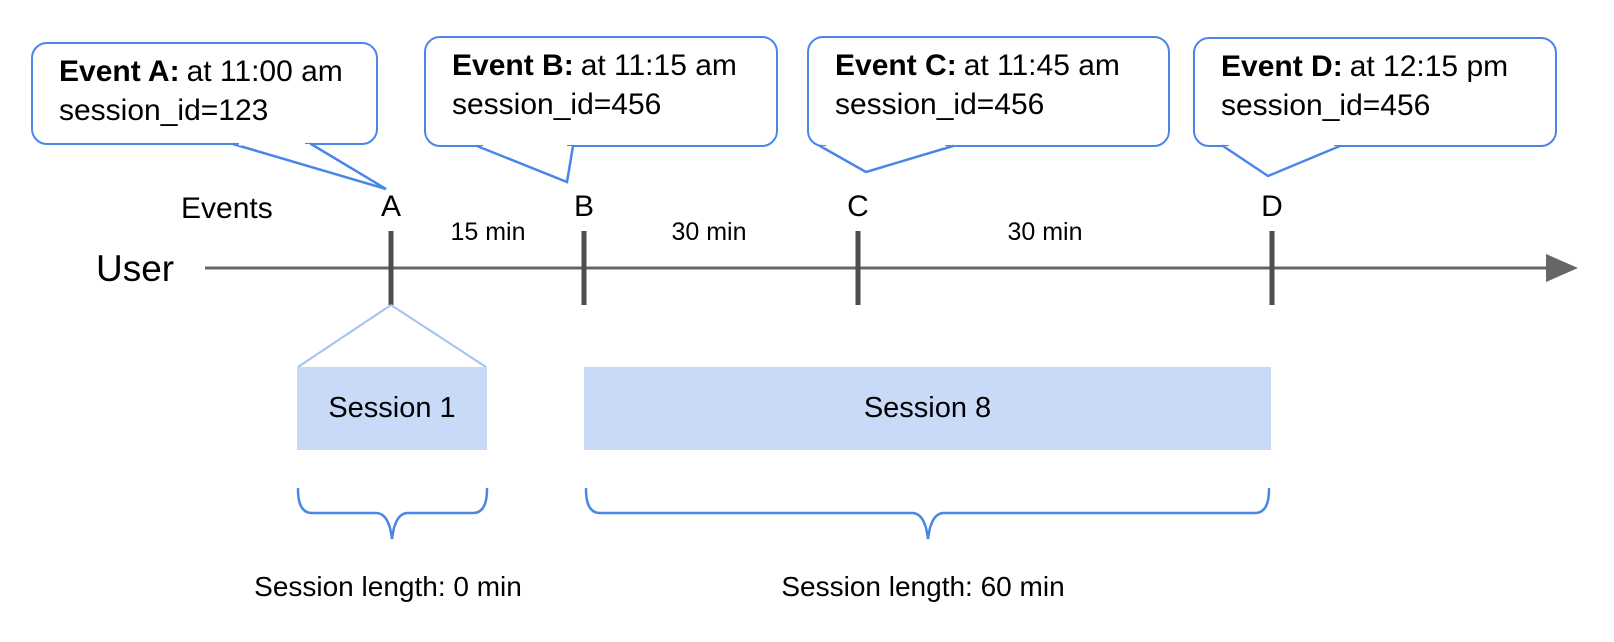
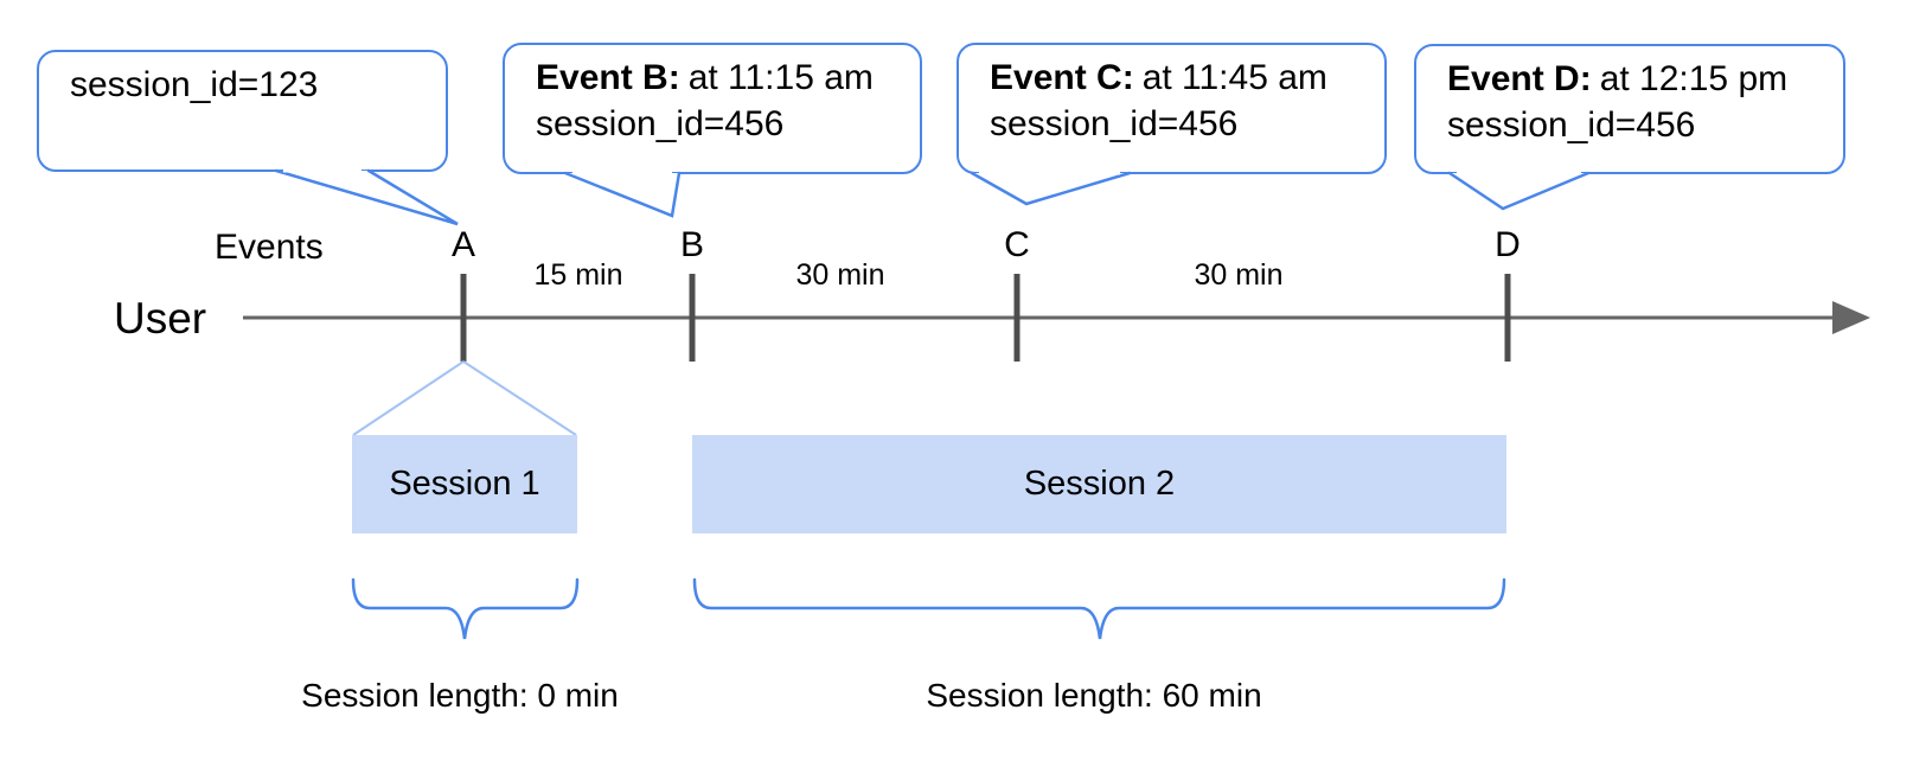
- Event A: at 11:00 am
  session_id=123
  Event B: at 11:15 am
  session_id=456
  Event C: at 11:45 am
  session_id=456
  Event D: at 12:15 pm
  session_id=456
  Events
  User
  A
  B
  C
  D
  15 min
  30 min
  30 min
  Session 1
- Session 8
+ Session 2
  Session length: 0 min
  Session length: 60 min
